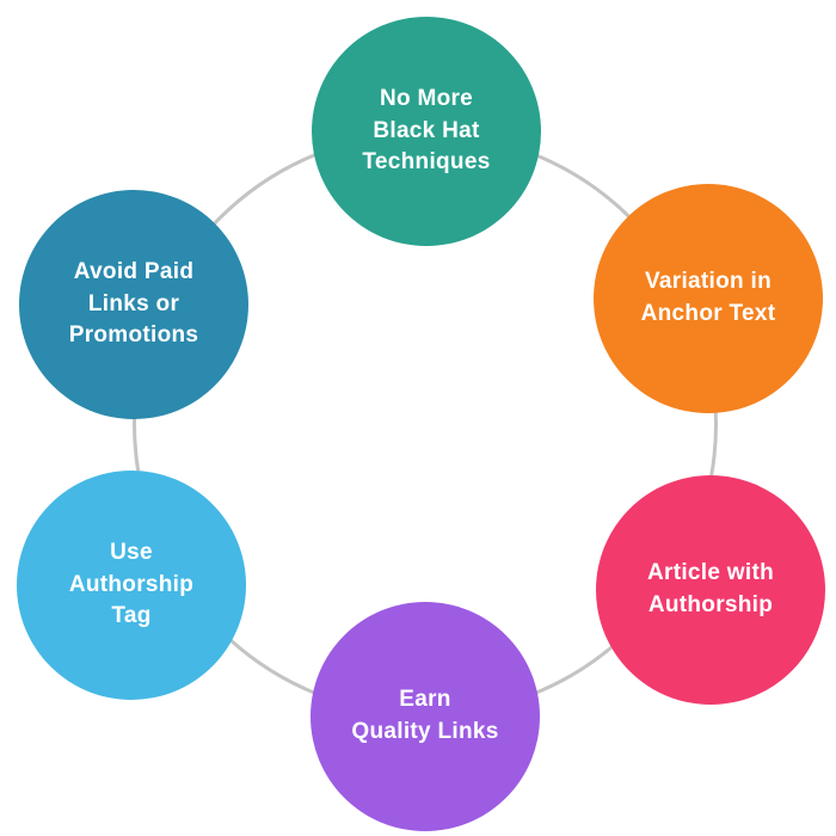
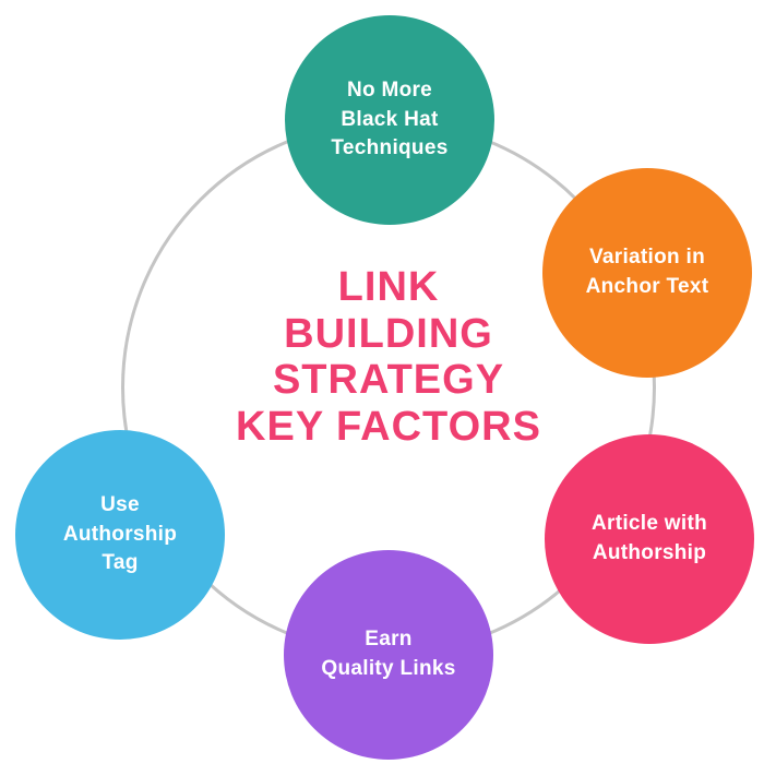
+ LINK
+ BUILDING
+ STRATEGY
+ KEY FACTORS
  No More
  Black Hat
  Techniques
  Variation in
  Anchor Text
  Article with
  Authorship
  Earn
  Quality Links
  Use
  Authorship
  Tag
- Avoid Paid
- Links or
- Promotions
